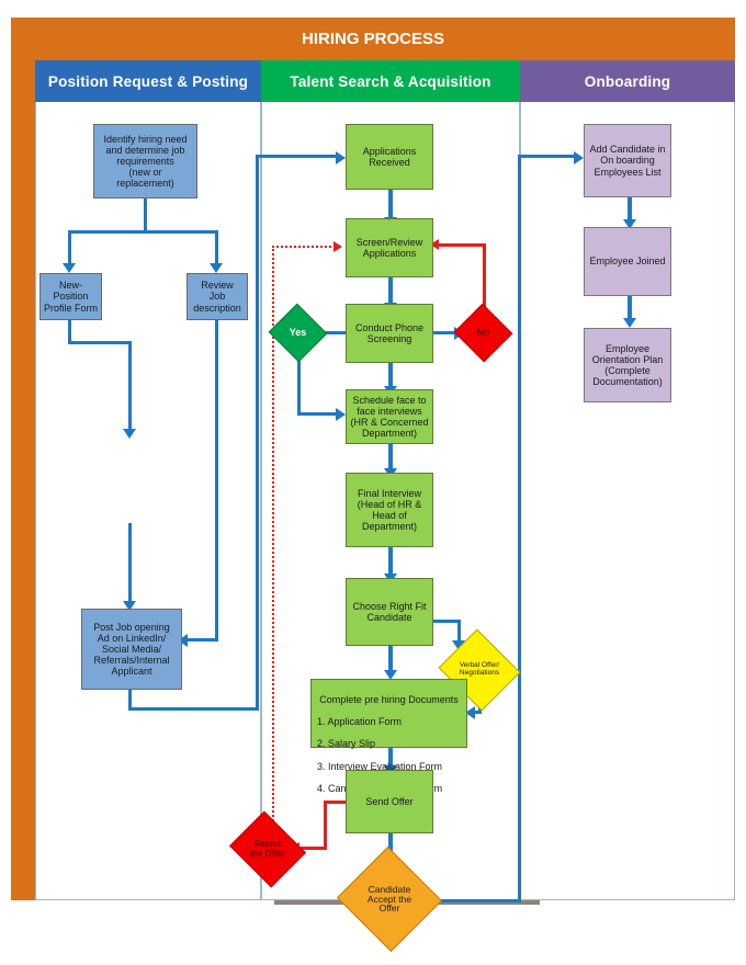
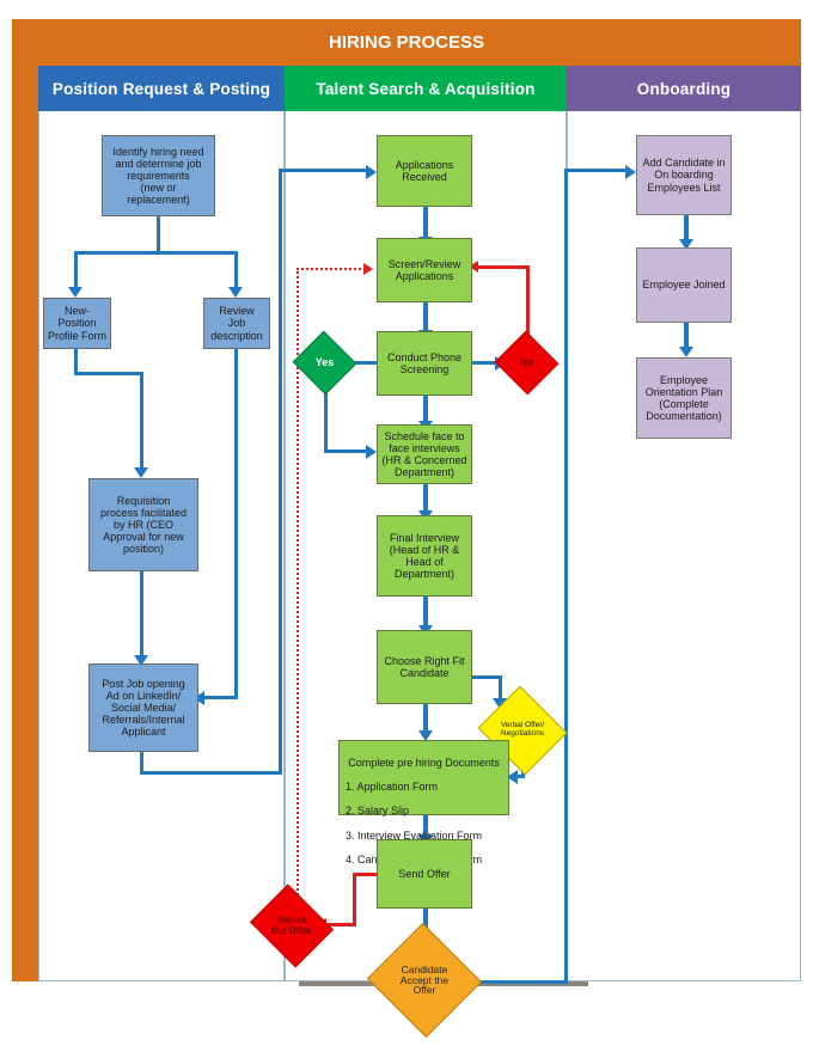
  HIRING PROCESS
  Position Request & Posting
  Talent Search & Acquisition
  Onboarding
  Identify hiring need
  and determine job
  requirements
  (new or
  replacement)
  New-
  Position
  Profile Form
  Review
  Job
  description
+ Requisition
+ process facilitated
+ by HR (CEO
+ Approval for new
+ position)
  Post Job opening
  Ad on LinkedIn/
  Social Media/
  Referrals/Internal
  Applicant
  Applications
  Received
  Screen/Review
  Applications
  Conduct Phone
  Screening
  Yes
  No
  Schedule face to
  face interviews
  (HR & Concerned
  Department)
  Final Interview
  (Head of HR &
  Head of
  Department)
  Choose Right Fit
  Candidate
  Complete pre hiring Documents
  1. Application Form
  2. Salary Slip
  3. Interview Evaluation Form
  Send Offer
  Reject
  the Offer
  Candidate
  Accept the
  Offer
  Add Candidate in
  On boarding
  Employees List
  Employee Joined
  Employee
  Orientation Plan
  (Complete
  Documentation)
